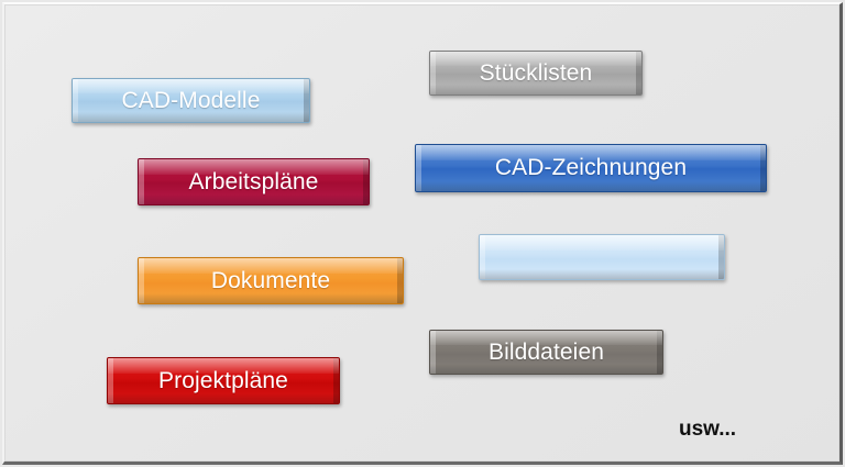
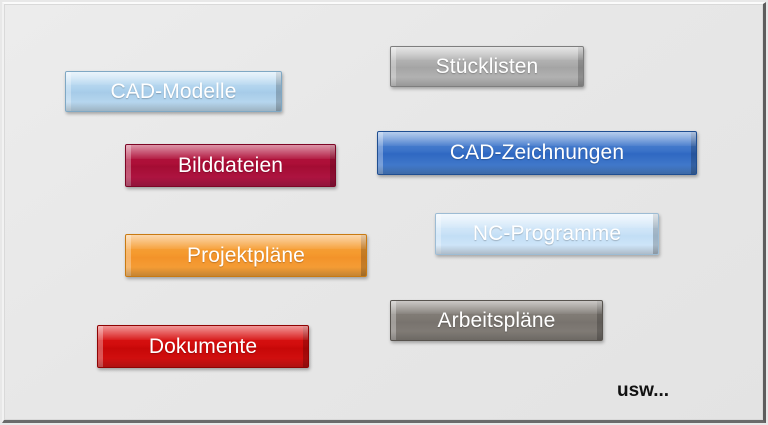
  CAD-Modelle
  Stücklisten
- Arbeitspläne
+ Bilddateien
  CAD-Zeichnungen
+ NC-Programme
- Dokumente
+ Projektpläne
- Bilddateien
+ Arbeitspläne
- Projektpläne
+ Dokumente
  usw...
